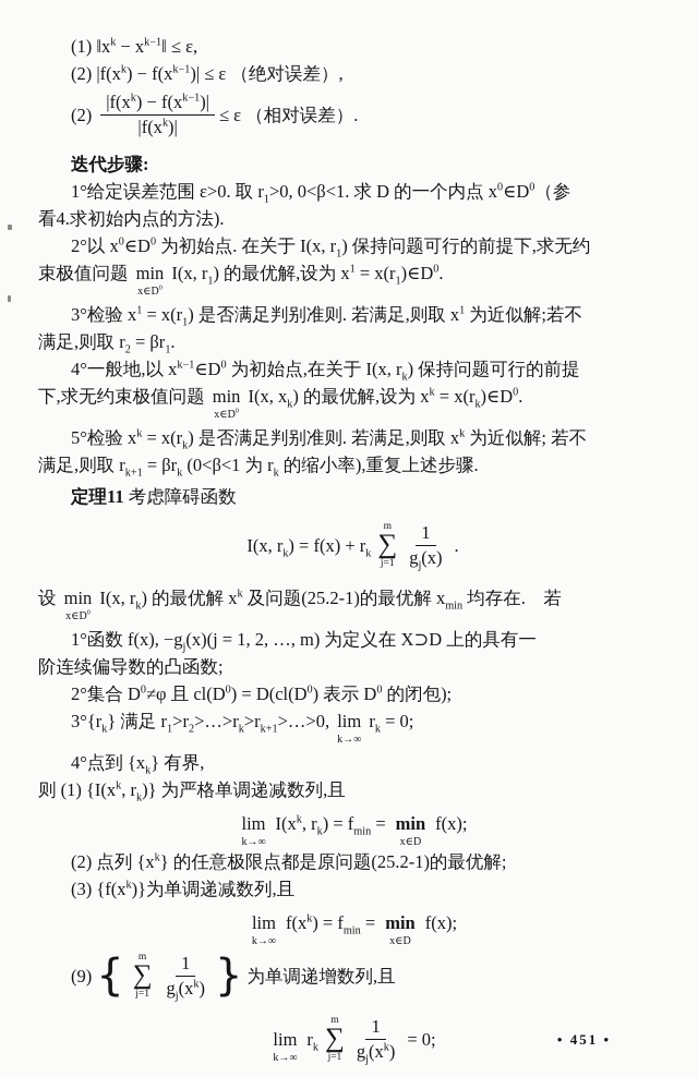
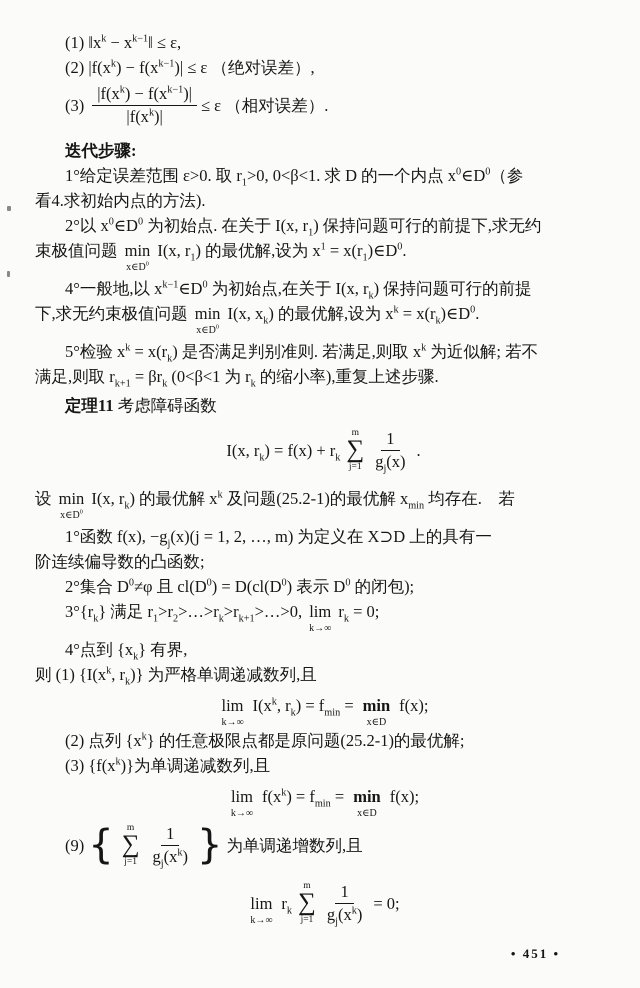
  (1) ‖xk − xk−1‖ ≤ ε,
  (2) |f(xk) − f(xk−1)| ≤ ε （绝对误差）,
- (2)
+ (3)
  |f(xk) − f(xk−1)|
  |f(xk)|
  ≤ ε （相对误差）.
  迭代步骤:
  1°给定误差范围 ε>0. 取 r1>0, 0<β<1. 求 D 的一个内点 x0∈D0（参
  看4.求初始内点的方法).
  2°以 x0∈D0 为初始点. 在关于 I(x, r1) 保持问题可行的前提下,求无约
  束极值问题 min
  x∈D
  I(x, r1) 的最优解,设为 x1 = x(r1)∈D0.
- 3°检验 x1 = x(r1) 是否满足判别准则. 若满足,则取 x1 为近似解;若不
- 满足,则取 r2 = βr1.
  4°一般地,以 xk−1∈D0 为初始点,在关于 I(x, rk) 保持问题可行的前提
  下,求无约束极值问题 min
  x∈D
  I(x, xk) 的最优解,设为 xk = x(rk)∈D0.
  5°检验 xk = x(rk) 是否满足判别准则. 若满足,则取 xk 为近似解; 若不
  满足,则取 rk+1 = βrk (0<β<1 为 rk 的缩小率),重复上述步骤.
  定理11 考虑障碍函数
  I(x, rk) = f(x) + rk
  m
  ∑
  j=1
  1
  gj(x)
  .
  设 min
  x∈D
  I(x, rk) 的最优解 xk 及问题(25.2-1)的最优解 xmin 均存在. 若
  1°函数 f(x), −gj(x)(j = 1, 2, …, m) 为定义在 X⊃D 上的具有一
  阶连续偏导数的凸函数;
  2°集合 D0≠φ 且 cl(D0) = D(cl(D0) 表示 D0 的闭包);
  3°{rk} 满足 r1>r2>…>rk>rk+1>…>0, lim
  k→∞
  rk = 0;
  4°点到 {xk} 有界,
  则 (1) {I(xk, rk)} 为严格单调递减数列,且
  lim
  k→∞
  I(xk, rk) = fmin =
  min
  x∈D
  f(x);
  (2) 点列 {xk} 的任意极限点都是原问题(25.2-1)的最优解;
  (3) {f(xk)}为单调递减数列,且
  lim
  k→∞
  f(xk) = fmin =
  min
  x∈D
  f(x);
  (9)
  {
  m
  ∑
  j=1
  1
  gj(xk)
  }
  为单调递增数列,且
  lim
  k→∞
  rk
  m
  ∑
  j=1
  1
  gj(xk)
  = 0;
  • 451 •
